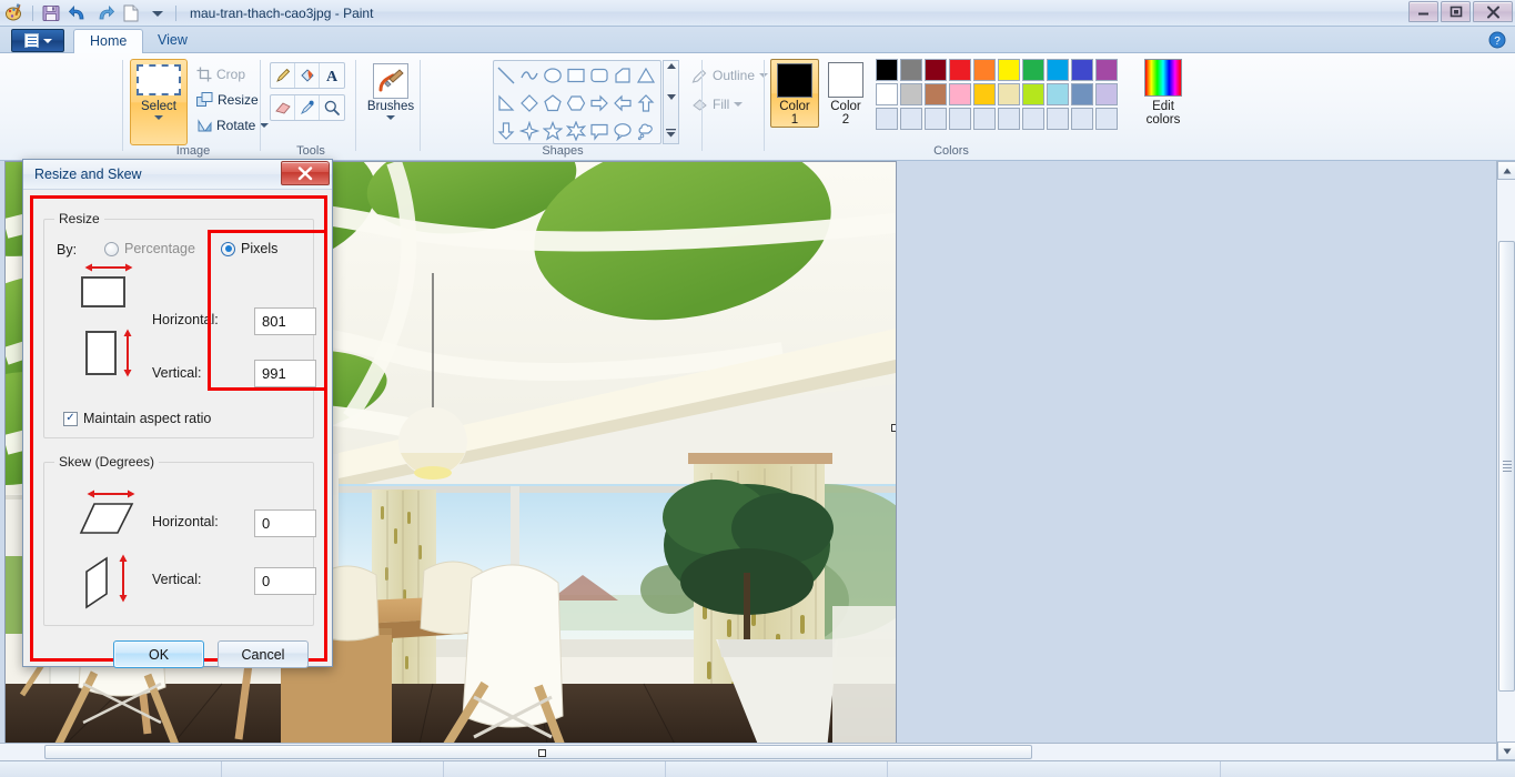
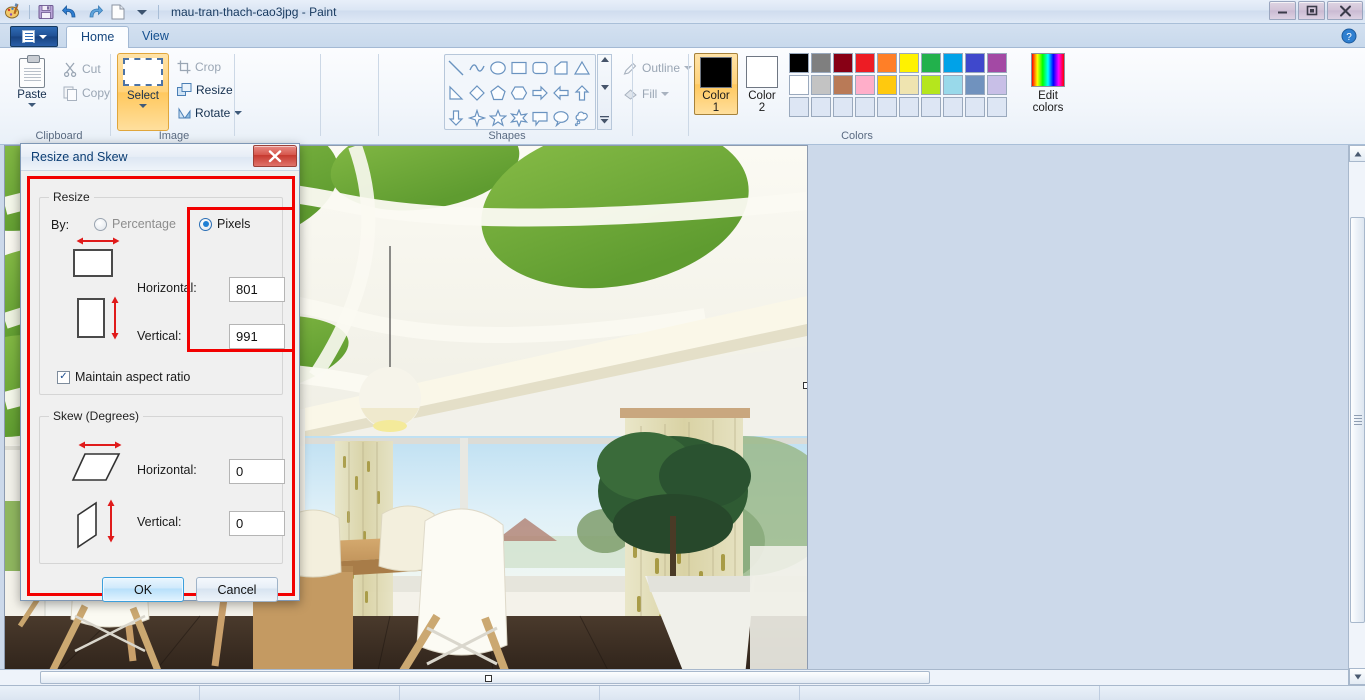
  mau-tran-thach-cao3jpg - Paint
  Home
  View
  ?
+ Paste
+ Cut
+ Copy
+ Clipboard
  Select
  Crop
  Resize
  Rotate
  Image
- A
- Tools
- Brushes
  Outline
  Fill
  Shapes
  Color
  1
  Color
  2
  Edit
  colors
  Colors
  Resize and Skew
  Resize
  By:
  Percentage
  Pixels
  Horizontal:
  801
  Vertical:
  991
  ✓
  Maintain aspect ratio
  Skew (Degrees)
  Horizontal:
  0
  Vertical:
  0
  OK
  Cancel
